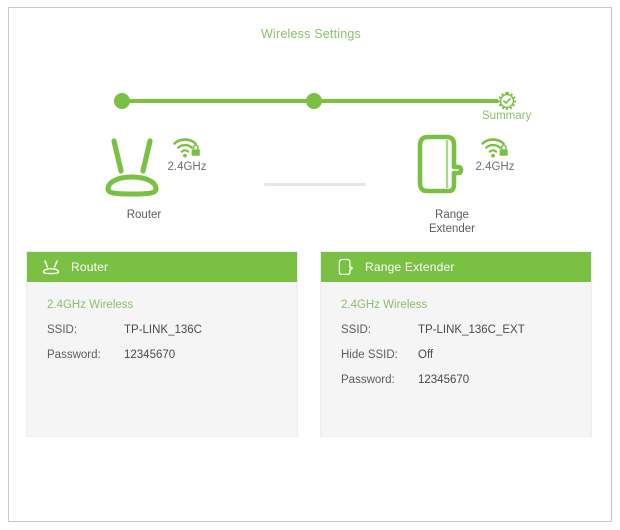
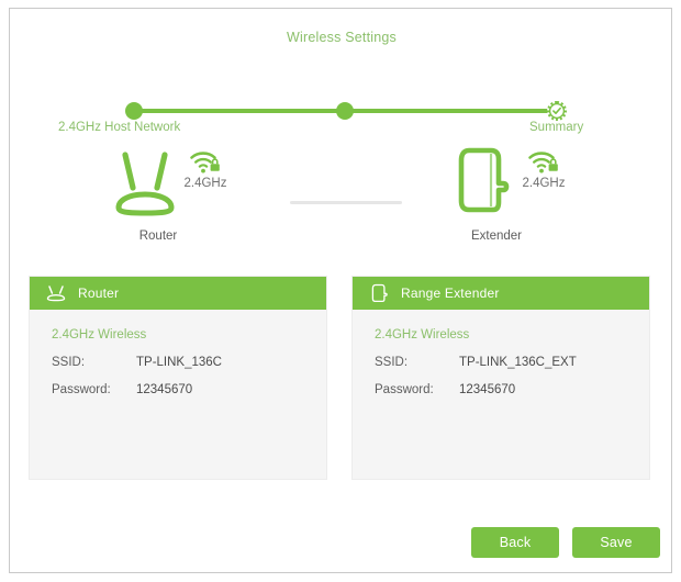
  Wireless Settings
+ 2.4GHz Host Network
  Summary
  2.4GHz
  Router
  2.4GHz
- Range
  Extender
  Router
  2.4GHz Wireless
  SSID:
  TP-LINK_136C
  Password:
  12345670
  Range Extender
  2.4GHz Wireless
  SSID:
  TP-LINK_136C_EXT
- Hide SSID:
- Off
  Password:
  12345670
+ Back
+ Save
